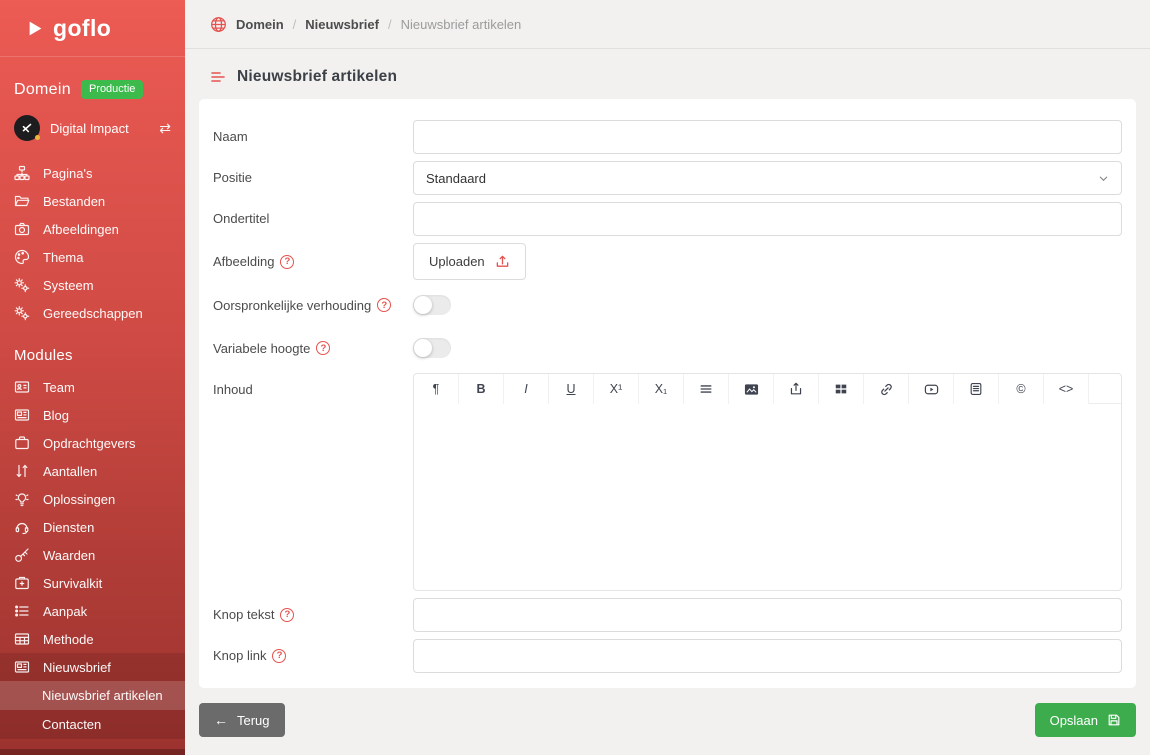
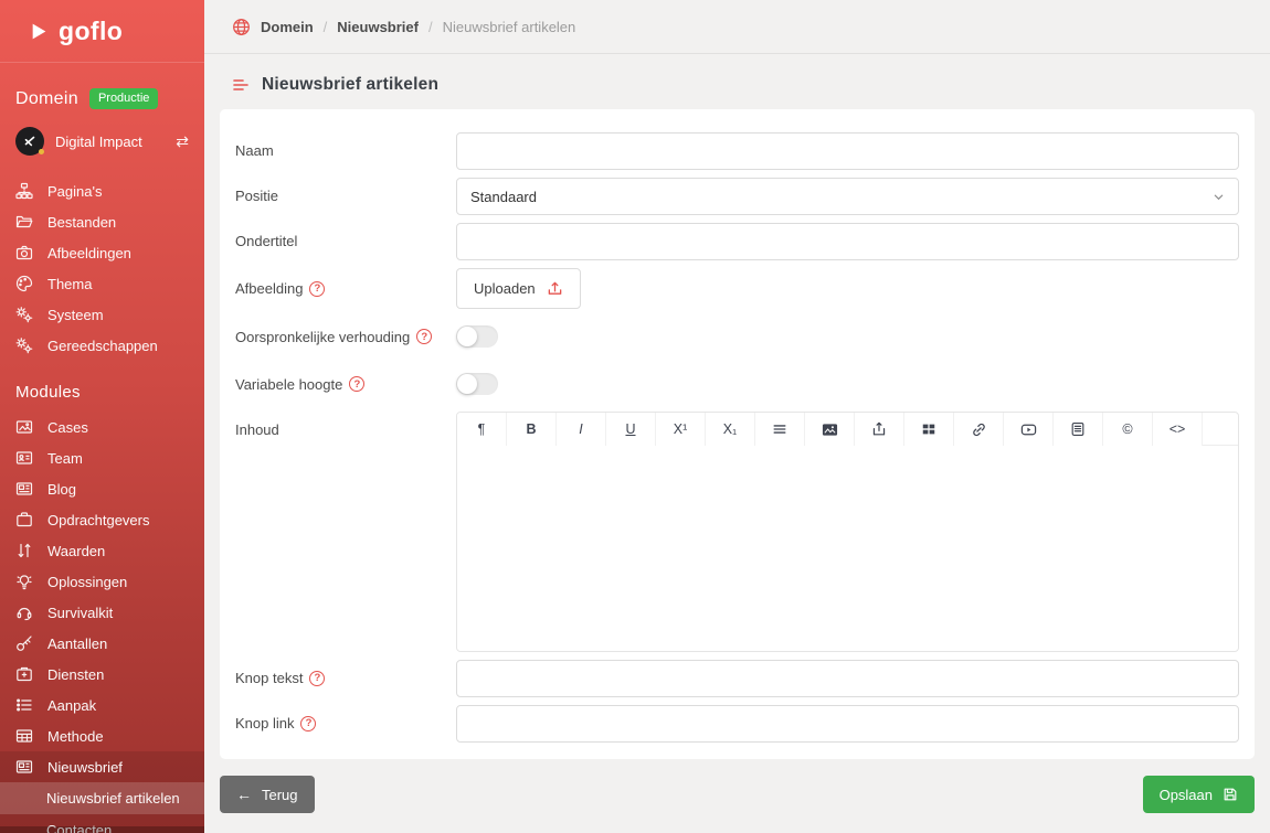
  goflo
  Domein
  Productie
  Digital Impact
  ⇄
  Pagina's
  Bestanden
  Afbeeldingen
  Thema
  Systeem
  Gereedschappen
  Modules
+ Cases
  Team
  Blog
  Opdrachtgevers
- Aantallen
+ Waarden
  Oplossingen
- Diensten
+ Survivalkit
- Waarden
+ Aantallen
- Survivalkit
+ Diensten
  Aanpak
  Methode
  Nieuwsbrief
  Nieuwsbrief artikelen
  Contacten
  Domein
  /
  Nieuwsbrief
  /
  Nieuwsbrief artikelen
  Nieuwsbrief artikelen
  Naam
  Positie
  Standaard
  Ondertitel
  Afbeelding
  ?
  Uploaden
  Oorspronkelijke verhouding
  ?
  Variabele hoogte
  ?
  Inhoud
  ¶
  B
  I
  U
  X¹
  X₁
  ©
  <>
  Knop tekst
  ?
  Knop link
  ?
  ←
  Terug
  Opslaan
